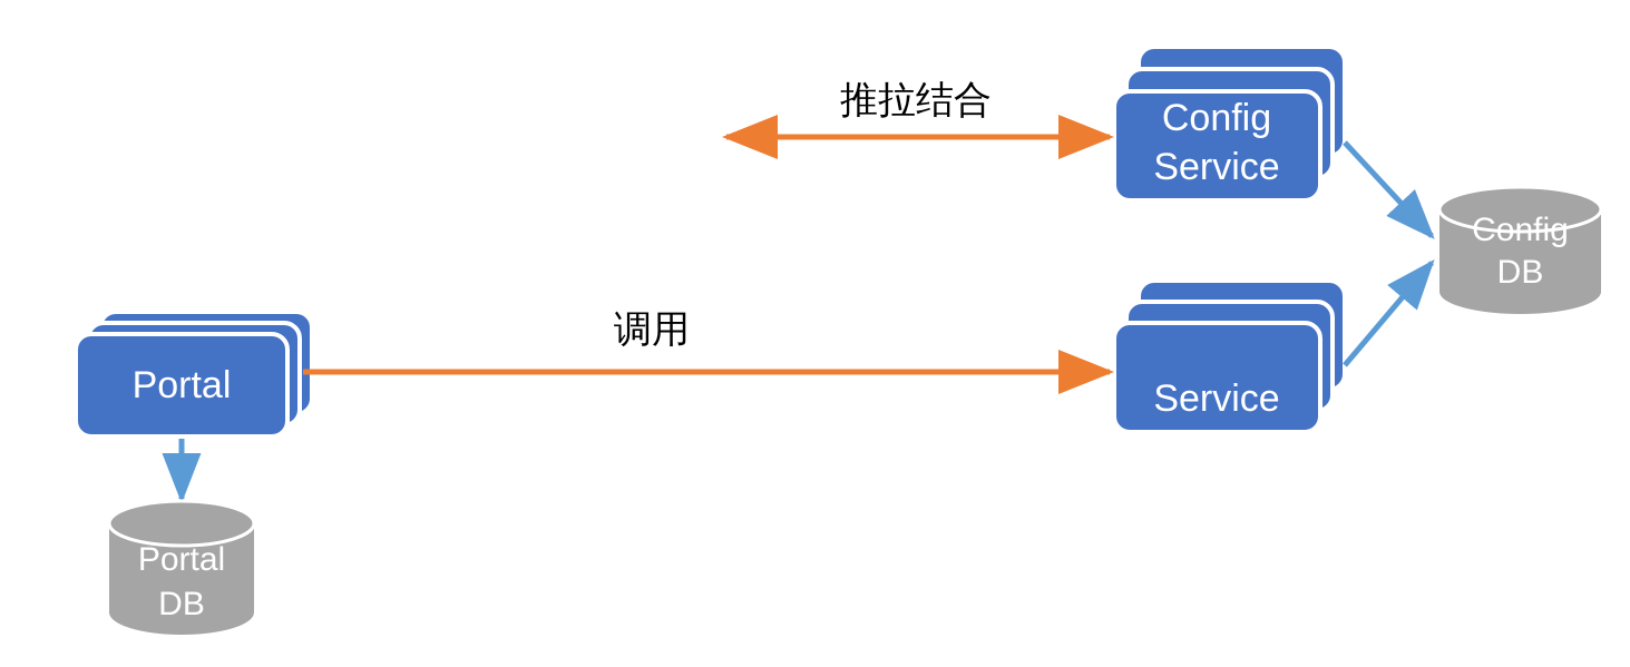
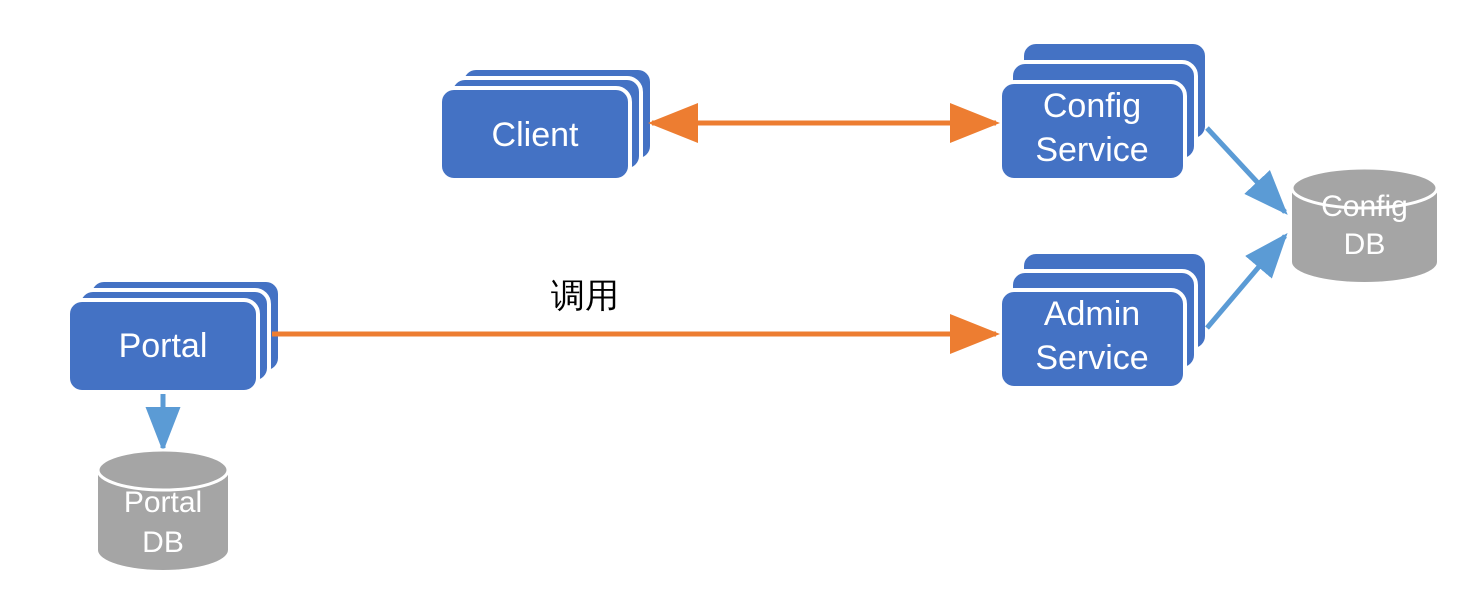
+ Client
  Config
  Service
  Portal
+ Admin
  Service
  Config
  DB
  Portal
  DB
- 推拉结合
  调用
